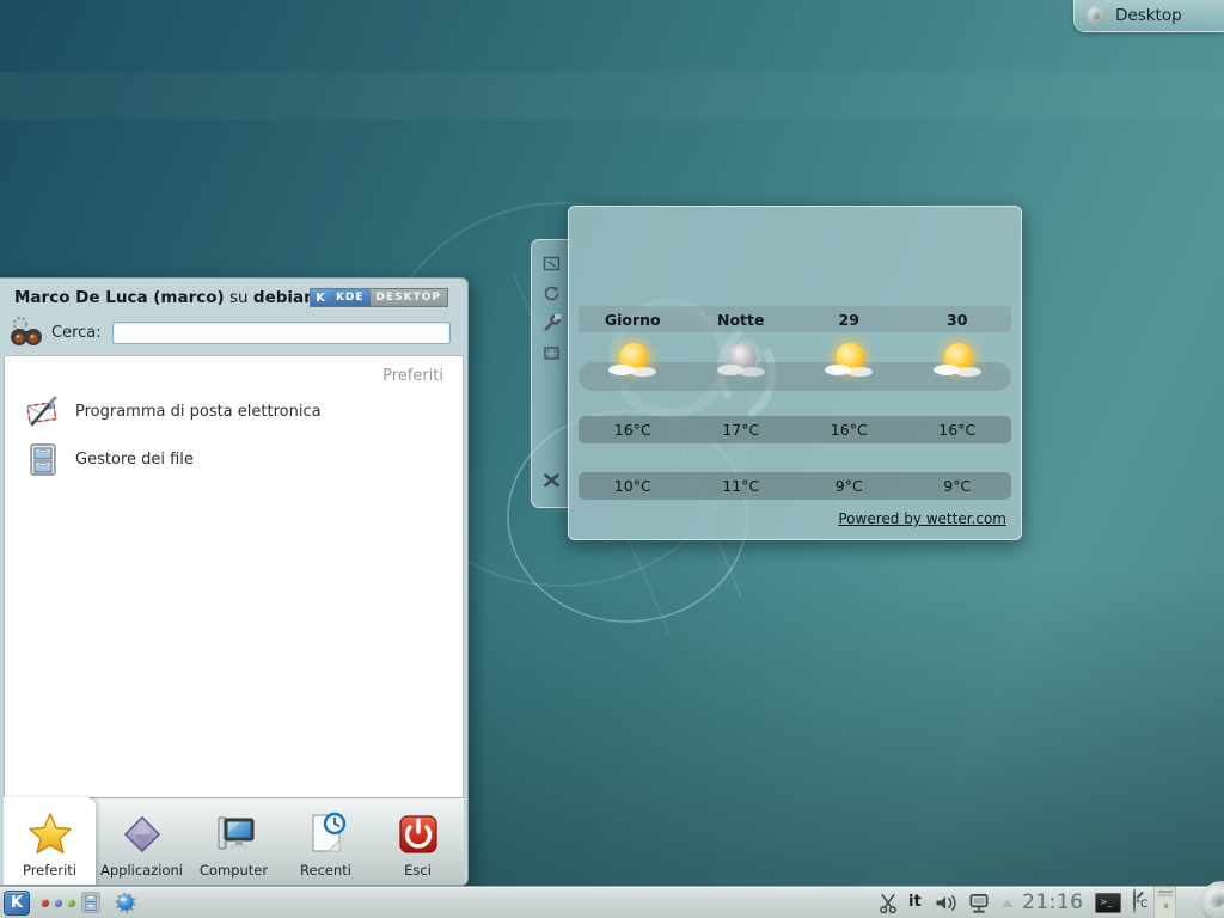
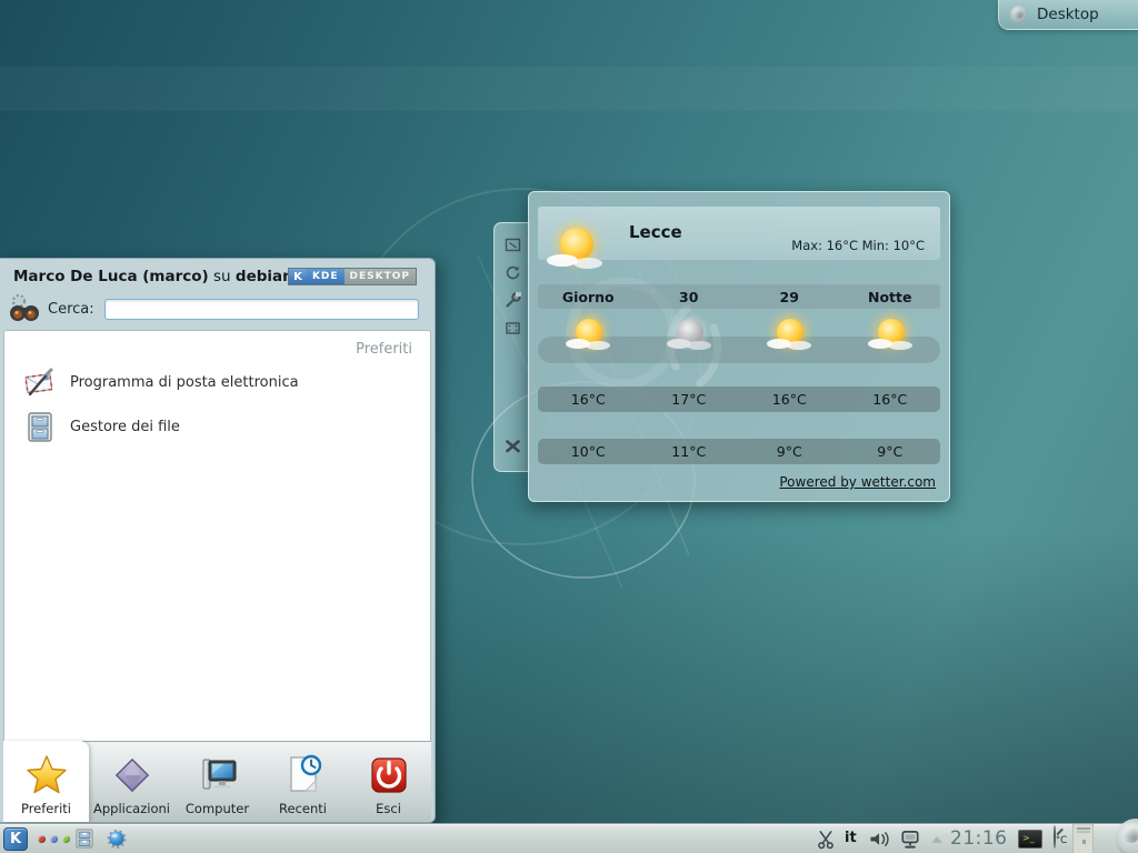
  Desktop
+ Lecce
+ Max: 16°C Min: 10°C
  Giorno
- Notte
+ 30
  29
- 30
+ Notte
  16°C
  17°C
  16°C
  16°C
  10°C
  11°C
  9°C
  9°C
  Powered by wetter.com
  Marco De Luca (marco) su debian
  K
  KDE
  DESKTOP
  Cerca:
  Preferiti
  Programma di posta elettronica
  Gestore dei file
  Preferiti
  Applicazioni
  Computer
  Recenti
  Esci
  K
  it
  21:16
  >_
  °C
